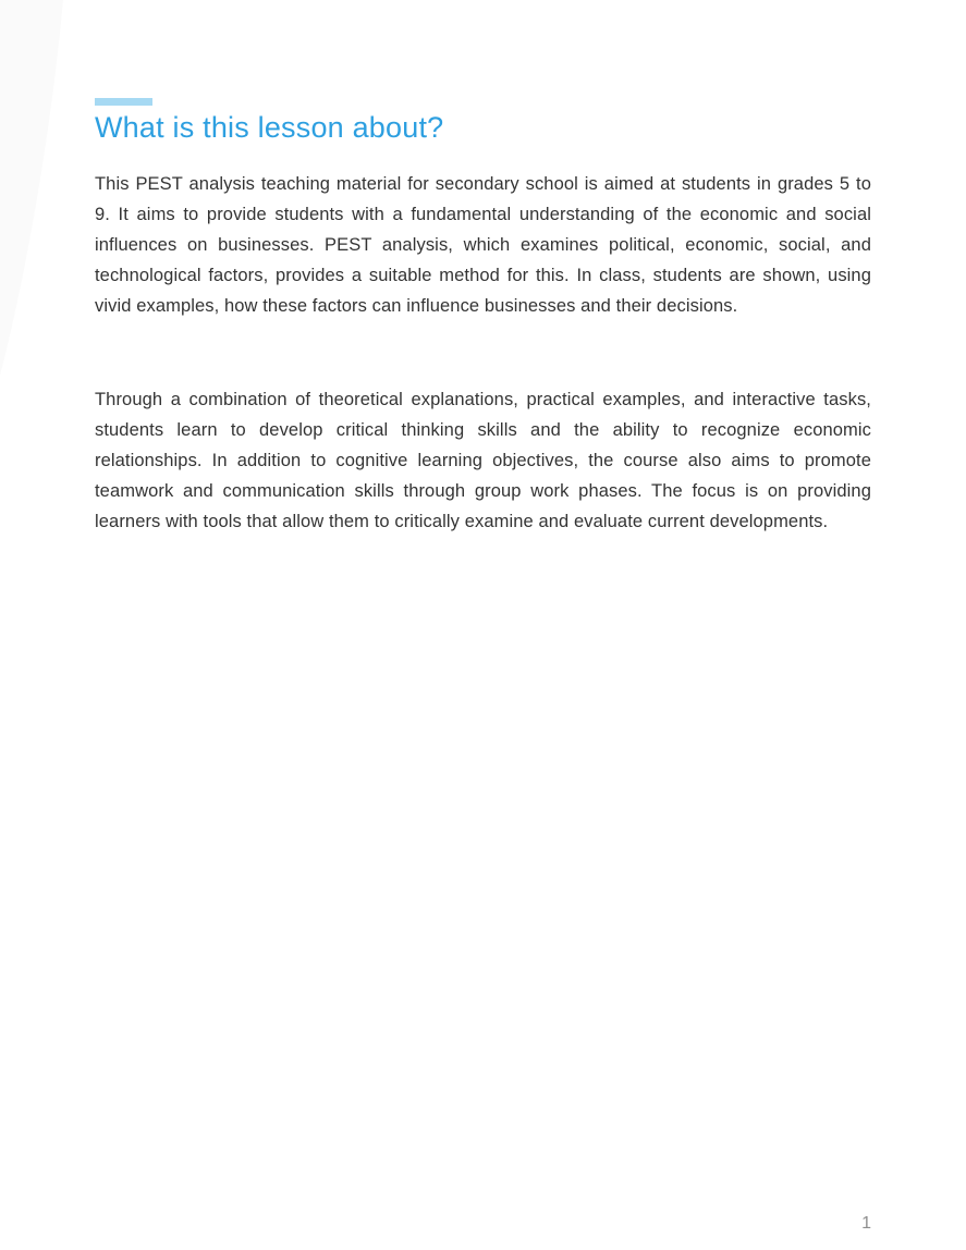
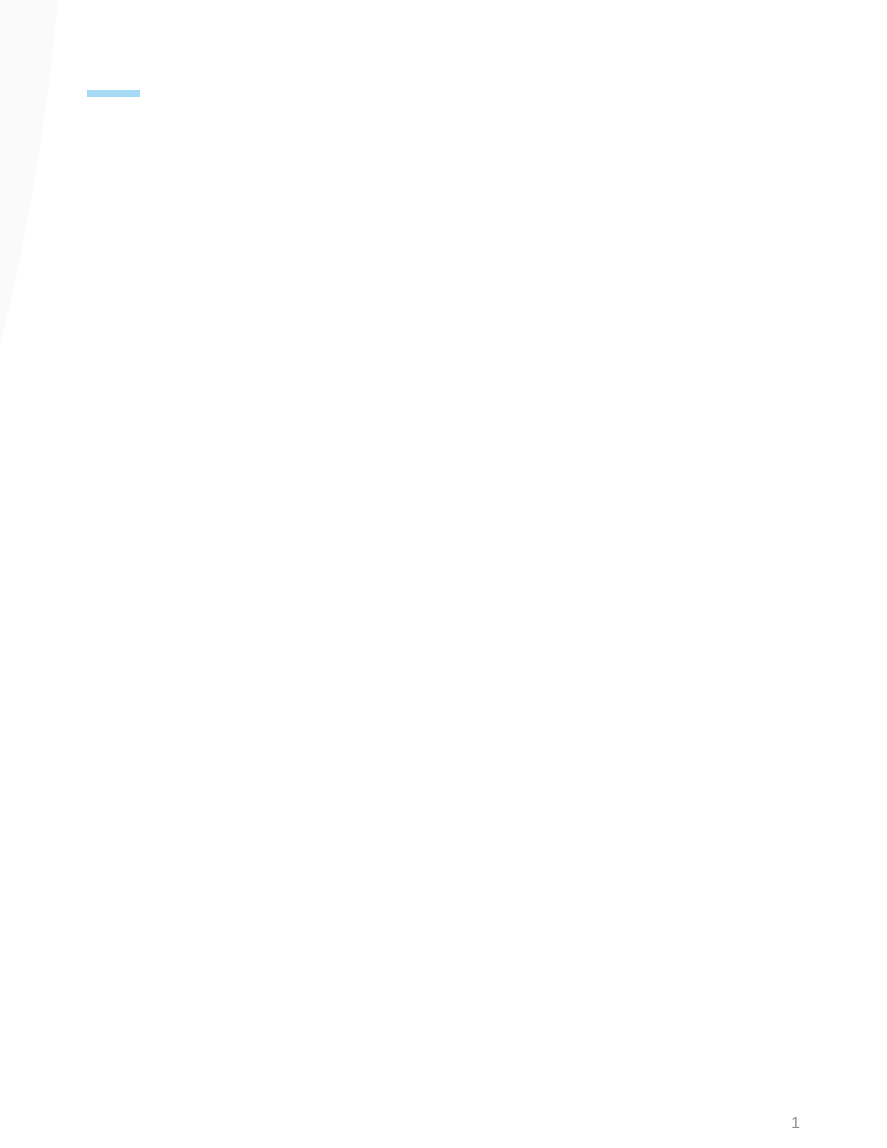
- What is this lesson about?
- This PEST analysis teaching material for secondary school is aimed at students in grades 5 to 9. It aims to provide students with a fundamental understanding of the economic and social influences on businesses. PEST analysis, which examines political, economic, social, and technological factors, provides a suitable method for this. In class, students are shown, using vivid examples, how these factors can influence businesses and their decisions.
- Through a combination of theoretical explanations, practical examples, and interactive tasks, students learn to develop critical thinking skills and the ability to recognize economic relationships. In addition to cognitive learning objectives, the course also aims to promote teamwork and communication skills through group work phases. The focus is on providing learners with tools that allow them to critically examine and evaluate current developments.
  1
